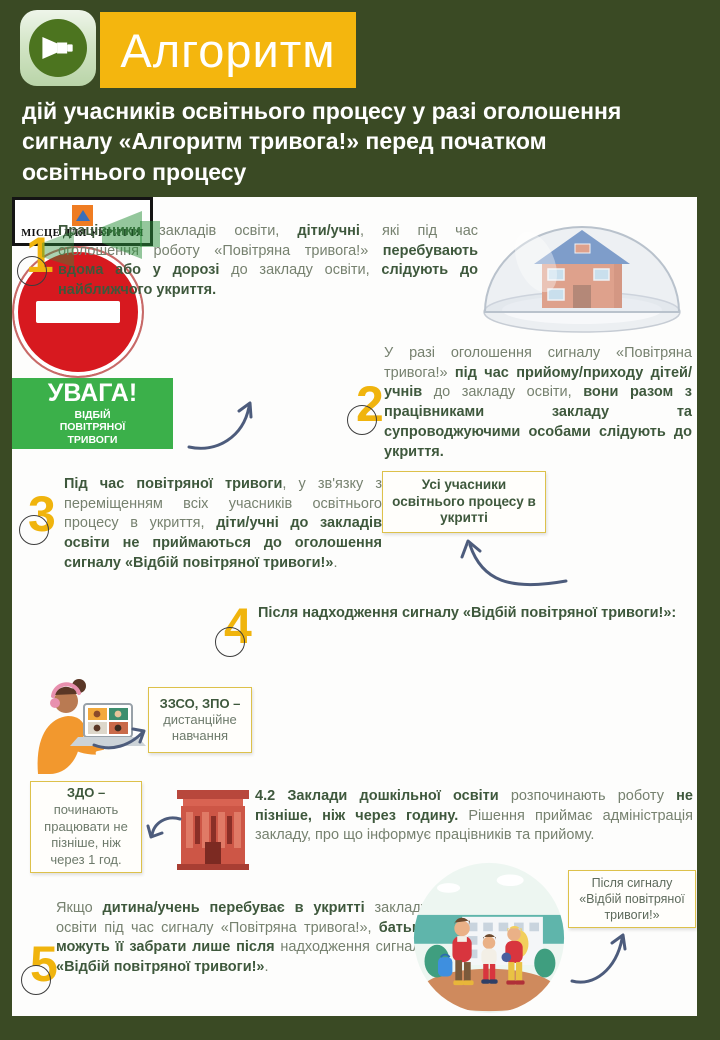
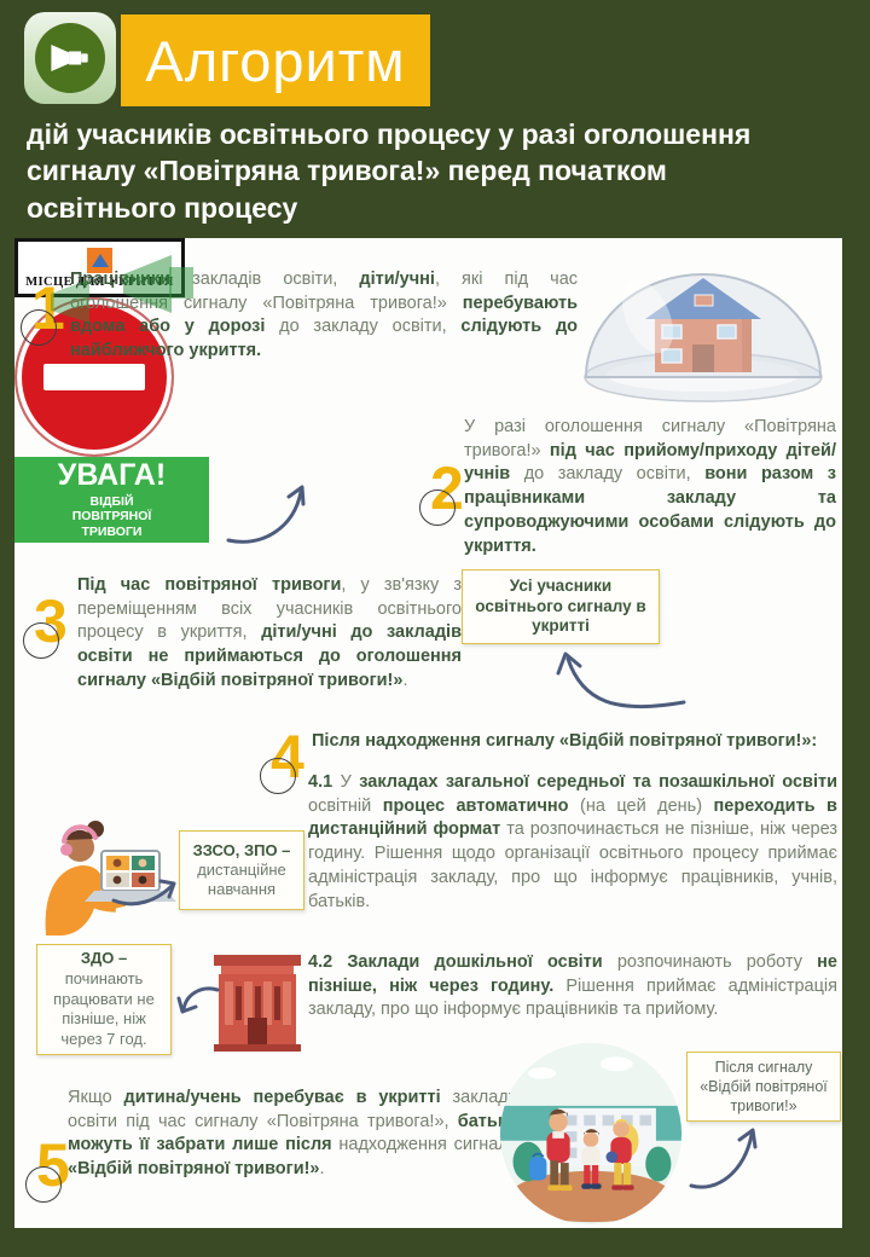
  Алгоритм
- дій учасників освітнього процесу у разі оголошення сигналу «Алгоритм тривога!» перед початком освітнього процесу
+ дій учасників освітнього процесу у разі оголошення сигналу «Повітряна тривога!» перед початком освітнього процесу
  1
- Працівники закладів освіти, діти/учні, які під час оголошення роботу «Повітряна тривога!» перебувають вдома або у дорозі до закладу освіти, слідують до найближчого укриття.
+ Працівники закладів освіти, діти/учні, які під час оголошення сигналу «Повітряна тривога!» перебувають вдома або у дорозі до закладу освіти, слідують до найближчого укриття.
  МІСЦЕ ДЛЯ УКРИТТЯ
  2
  У разі оголошення сигналу «Повітряна тривога!» під час прийому/приходу дітей/учнів до закладу освіти, вони разом з працівниками закладу та супроводжуючими особами слідують до укриття.
  3
  Під час повітряної тривоги, у зв'язку з переміщенням всіх учасників освітнього процесу в укриття, діти/учні до закладів освіти не приймаються до оголошення сигналу «Відбій повітряної тривоги!».
- Усі учасники освітнього процесу в укритті
+ Усі учасники освітнього сигналу в укритті
  УВАГА!
  ВІДБІЙ ПОВІТРЯНОЇ ТРИВОГИ
  4
  Після надходження сигналу «Відбій повітряної тривоги!»:
+ 4.1 У закладах загальної середньої та позашкільної освіти освітній процес автоматично (на цей день) переходить в дистанційний формат та розпочинається не пізніше, ніж через годину. Рішення щодо організації освітнього процесу приймає адміністрація закладу, про що інформує працівників, учнів, батьків.
  ЗЗСО, ЗПО –
  дистанційне навчання
  ЗДО –
- починають працювати не пізніше, ніж через 1 год.
+ починають працювати не пізніше, ніж через 7 год.
  4.2 Заклади дошкільної освіти розпочинають роботу не пізніше, ніж через годину. Рішення приймає адміністрація закладу, про що інформує працівників та прийому.
  5
  Якщо дитина/учень перебуває в укритті заклад освіти під час сигналу «Повітряна тривога!», бать можуть її забрати лише після надходження сигна «Відбій повітряної тривоги!».
  Після сигналу «Відбій повітряної тривоги!»
